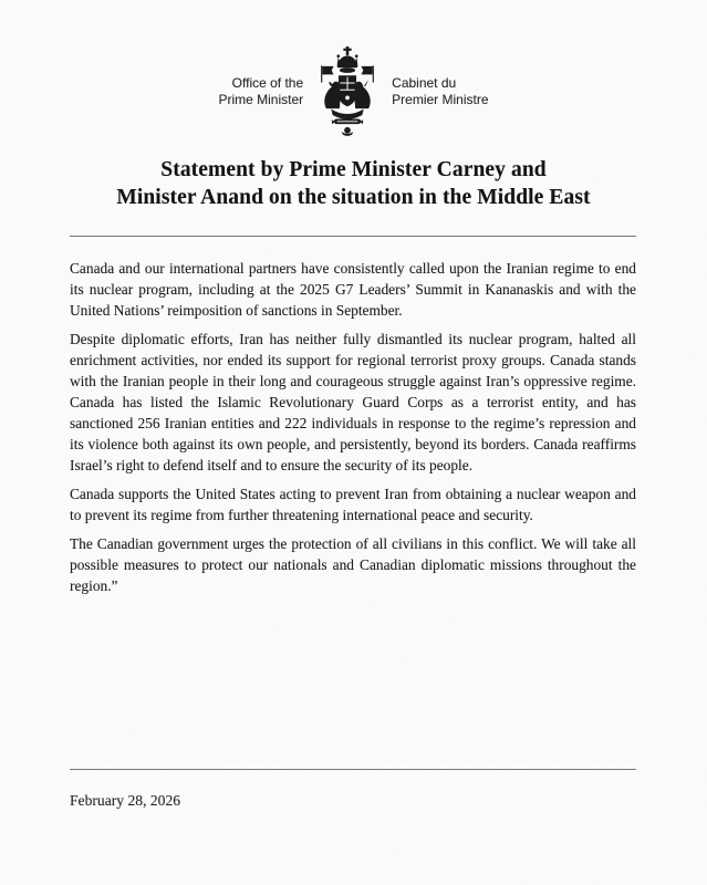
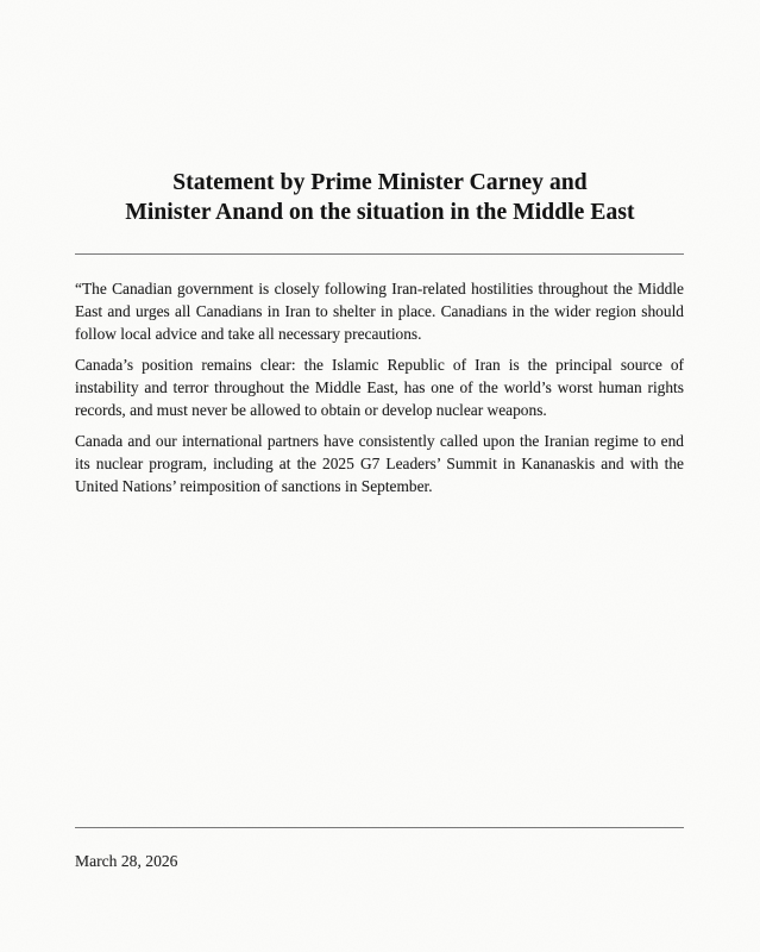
- Office of the
- Prime Minister
- Cabinet du
- Premier Ministre
  Statement by Prime Minister Carney and
  Minister Anand on the situation in the Middle East
+ “The Canadian government is closely following Iran-related hostilities throughout the Middle East and urges all Canadians in Iran to shelter in place. Canadians in the wider region should follow local advice and take all necessary precautions.
+ Canada’s position remains clear: the Islamic Republic of Iran is the principal source of instability and terror throughout the Middle East, has one of the world’s worst human rights records, and must never be allowed to obtain or develop nuclear weapons.
  Canada and our international partners have consistently called upon the Iranian regime to end its nuclear program, including at the 2025 G7 Leaders’ Summit in Kananaskis and with the United Nations’ reimposition of sanctions in September.
- Despite diplomatic efforts, Iran has neither fully dismantled its nuclear program, halted all enrichment activities, nor ended its support for regional terrorist proxy groups. Canada stands with the Iranian people in their long and courageous struggle against Iran’s oppressive regime. Canada has listed the Islamic Revolutionary Guard Corps as a terrorist entity, and has sanctioned 256 Iranian entities and 222 individuals in response to the regime’s repression and its violence both against its own people, and persistently, beyond its borders. Canada reaffirms Israel’s right to defend itself and to ensure the security of its people.
- Canada supports the United States acting to prevent Iran from obtaining a nuclear weapon and to prevent its regime from further threatening international peace and security.
- The Canadian government urges the protection of all civilians in this conflict. We will take all possible measures to protect our nationals and Canadian diplomatic missions throughout the region.”
- February 28, 2026
+ March 28, 2026
